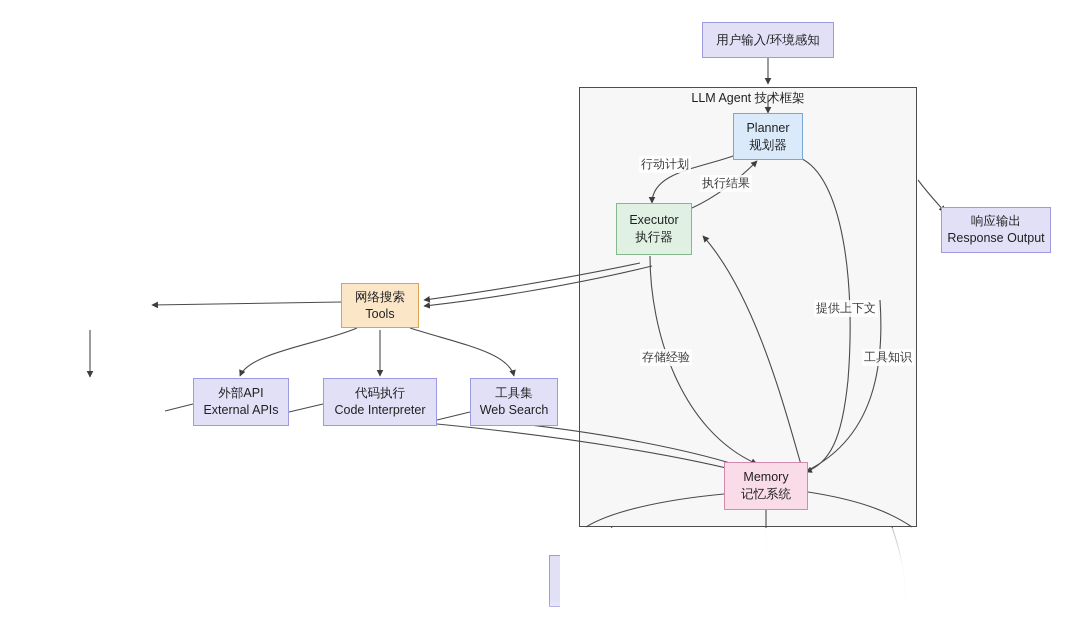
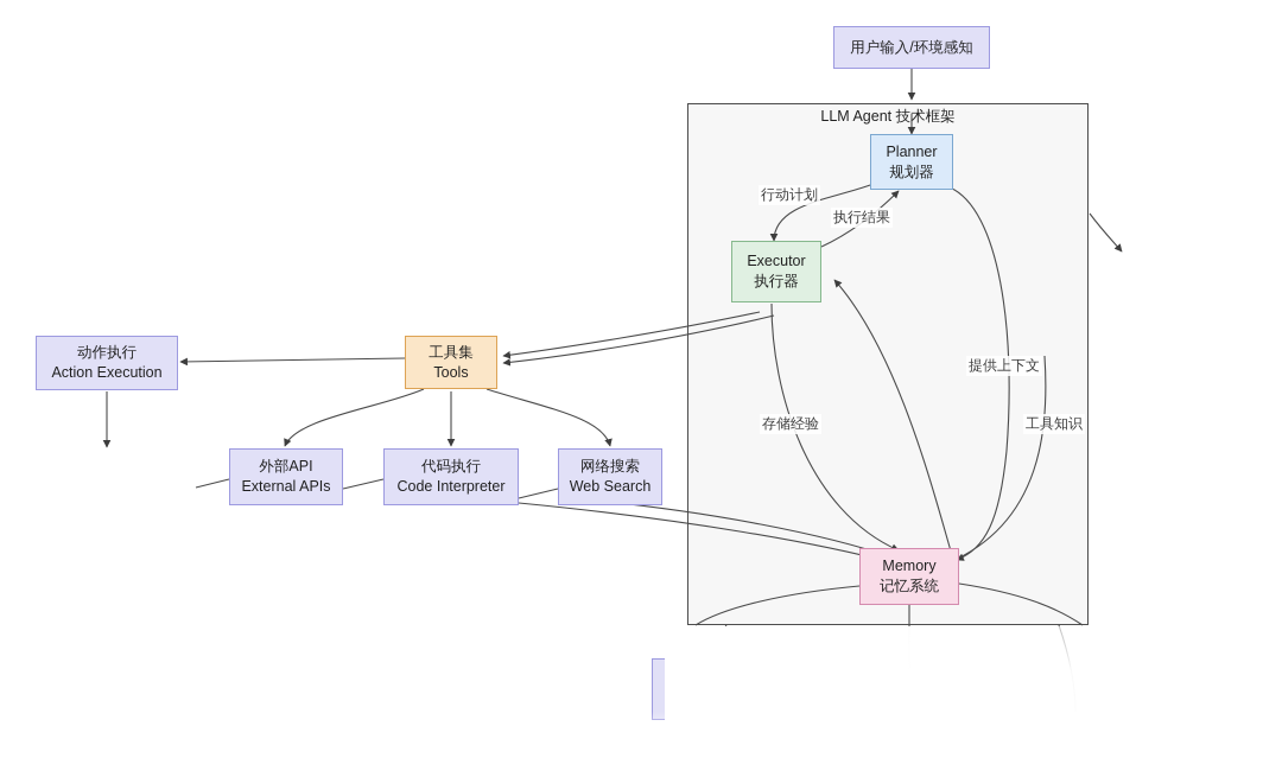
  LLM Agent 技术框架
  用户输入/环境感知
  Planner
  规划器
  Executor
  执行器
  Memory
  记忆系统
- 响应输出
- Response Output
- 网络搜索
+ 工具集
  Tools
+ 动作执行
+ Action Execution
  外部API
  External APIs
  代码执行
  Code Interpreter
- 工具集
+ 网络搜索
  Web Search
  行动计划
  执行结果
  存储经验
  提供上下文
  工具知识
